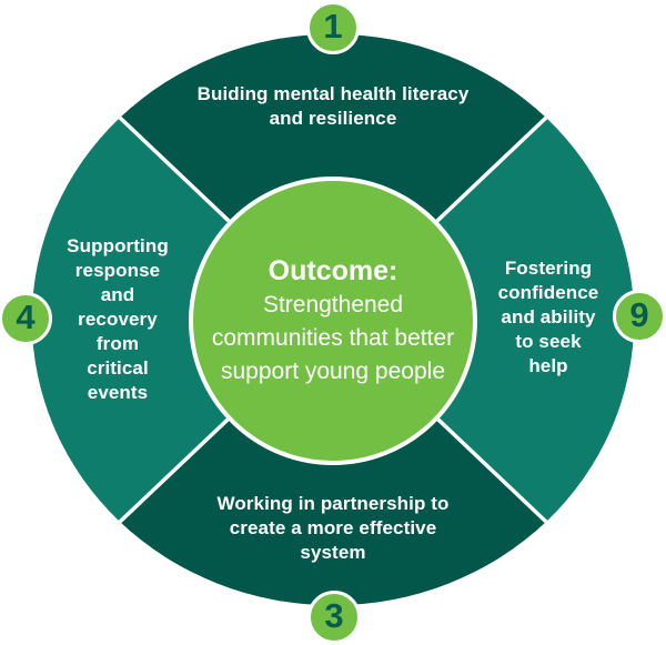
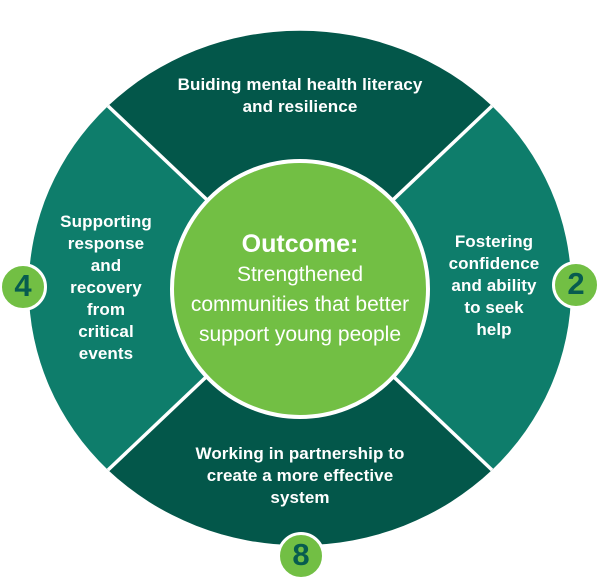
  Buiding mental health literacy
  and resilience
  Fostering
  confidence
  and ability
  to seek
  help
  Working in partnership to
  create a more effective
  system
  Supporting
  response
  and
  recovery
  from
  critical
  events
  Outcome:
  Strengthened
  communities that better
  support young people
- 1
- 9
+ 2
- 3
+ 8
  4
